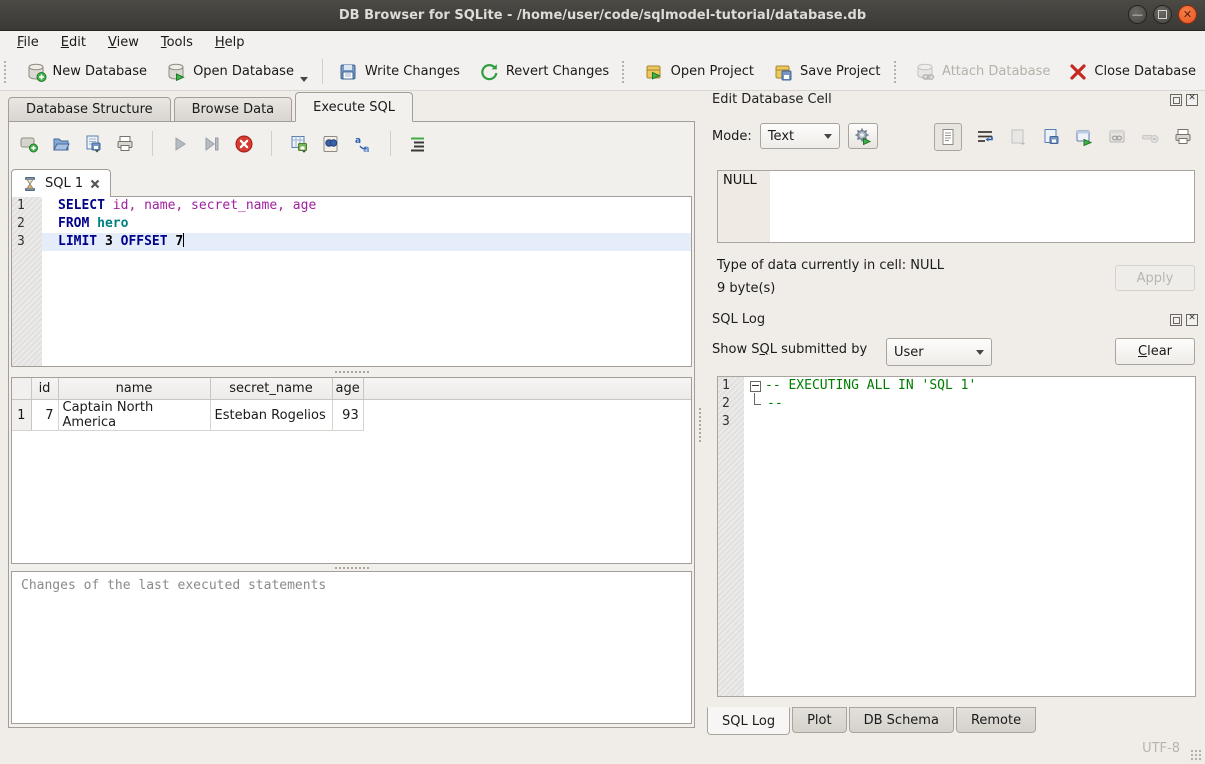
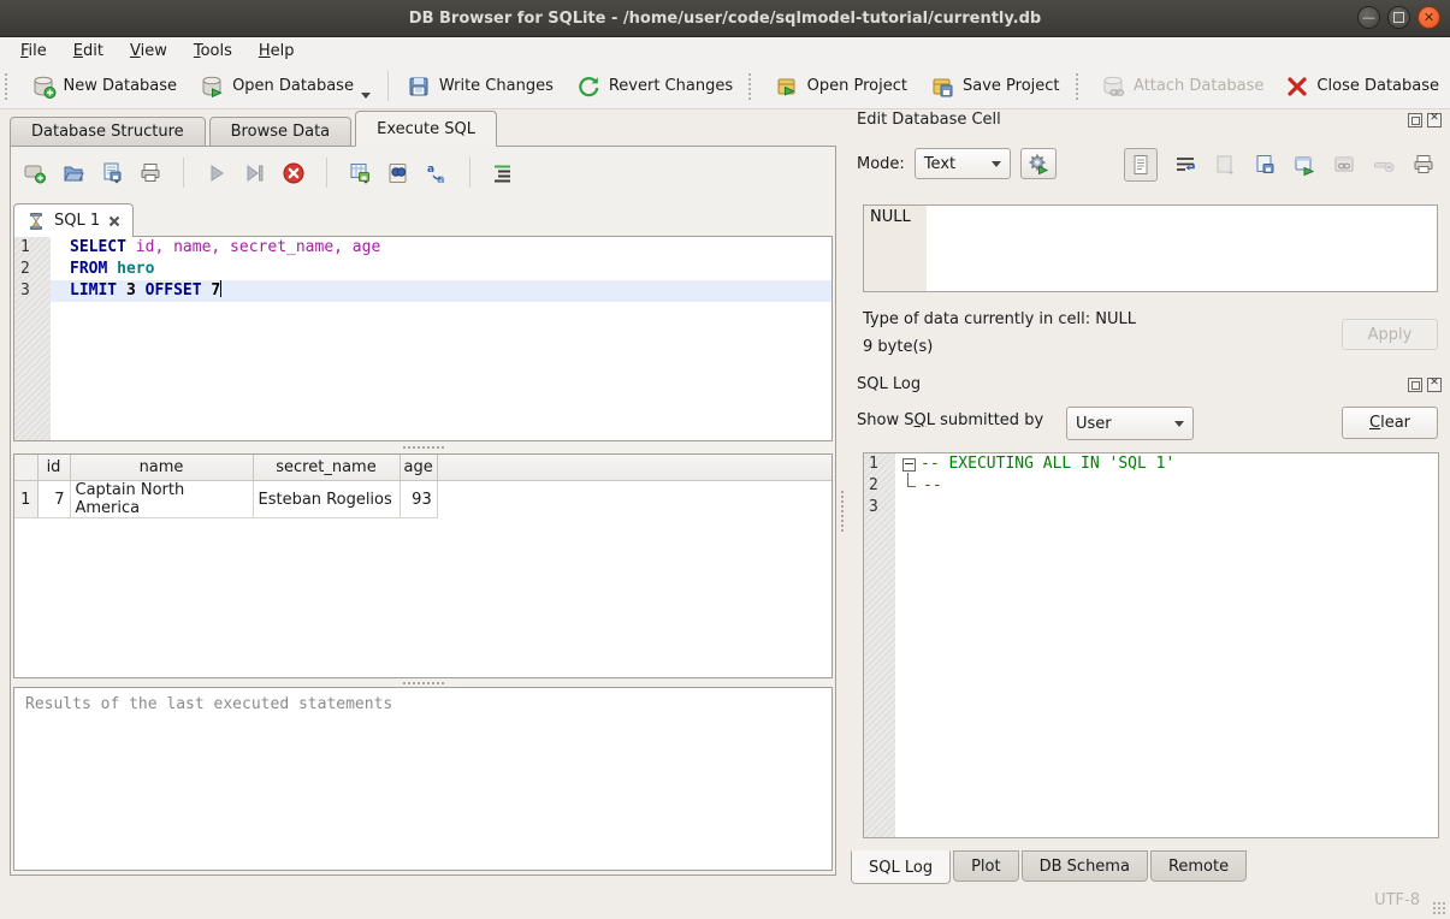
- DB Browser for SQLite - /home/user/code/sqlmodel-tutorial/database.db
+ DB Browser for SQLite - /home/user/code/sqlmodel-tutorial/currently.db
  —
  ✕
  File
  Edit
  View
  Tools
  Help
  New Database
  Open Database
  Write Changes
  Revert Changes
  Open Project
  Save Project
  Attach Database
  Close Database
  Database Structure
  Browse Data
  Execute SQL
  a
  a
  SQL 1
  1
  SELECT id, name, secret_name, age
  2
  FROM hero
  3
  LIMIT 3 OFFSET 7
  	id	name	secret_name	age
  1	7	Captain North America	Esteban Rogelios	93
- Changes of the last executed statements
+ Results of the last executed statements
  Edit Database Cell
  ✕
  Mode:
  Text
  NULL
  Type of data currently in cell: NULL
  9 byte(s)
  Apply
  SQL Log
  ✕
  Show SQL submitted by
  User
  C
  lear
  1
  -- EXECUTING ALL IN 'SQL 1'
  2
  --
  3
  SQL Log
  Plot
  DB Schema
  Remote
  UTF-8
